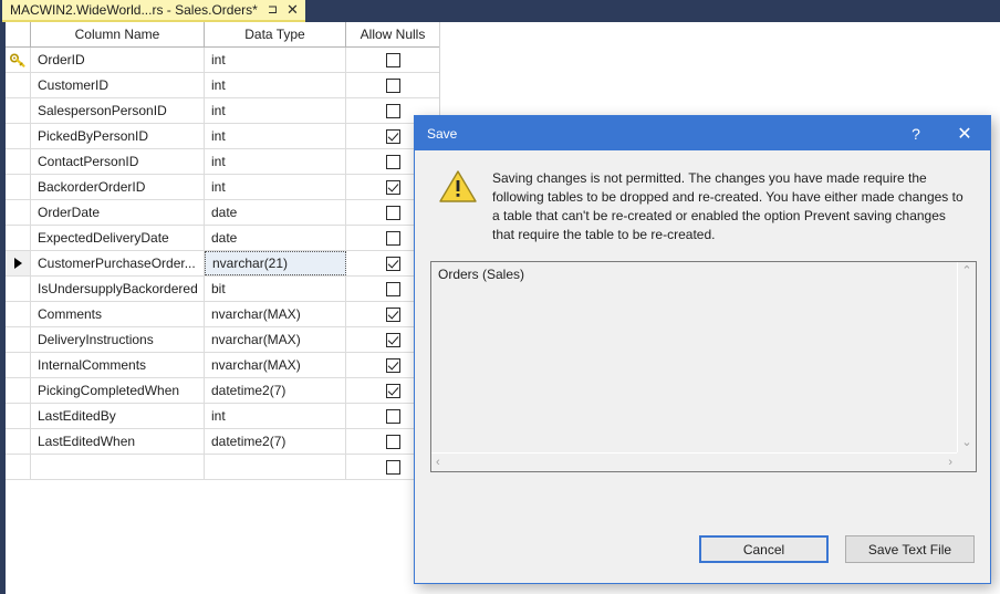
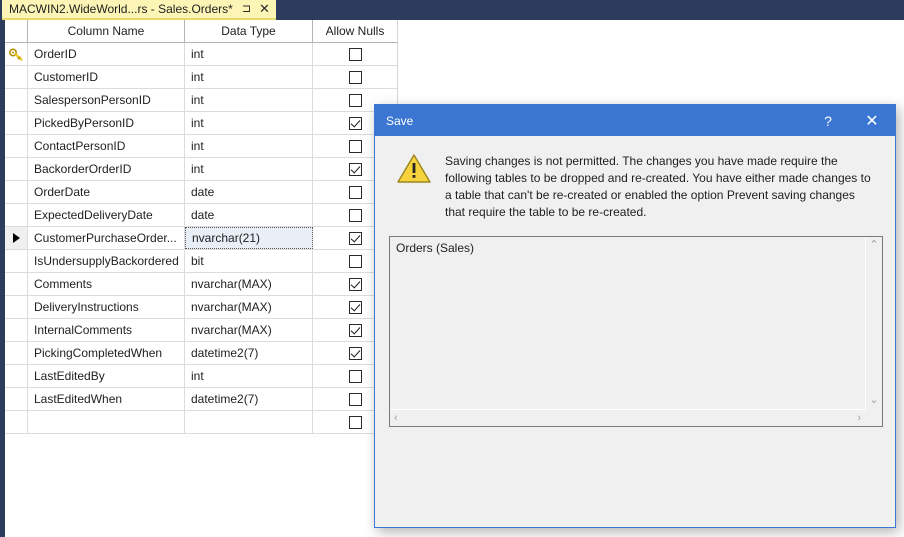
  MACWIN2.WideWorld...rs - Sales.Orders*
  ⊐
  ✕
  Column Name
  Data Type
  Allow Nulls
  OrderID
  int
  CustomerID
  int
  SalespersonPersonID
  int
  PickedByPersonID
  int
  ContactPersonID
  int
  BackorderOrderID
  int
  OrderDate
  date
  ExpectedDeliveryDate
  date
  CustomerPurchaseOrder...
  nvarchar(21)
  IsUndersupplyBackordered
  bit
  Comments
  nvarchar(MAX)
  DeliveryInstructions
  nvarchar(MAX)
  InternalComments
  nvarchar(MAX)
  PickingCompletedWhen
  datetime2(7)
  LastEditedBy
  int
  LastEditedWhen
  datetime2(7)
  Save
  ?
  ✕
  Saving changes is not permitted. The changes you have made require the following tables to be dropped and re-created. You have either made changes to a table that can't be re-created or enabled the option Prevent saving changes that require the table to be re-created.
  Orders (Sales)
  ⌃
  ⌄
  ‹
  ›
- Cancel
- Save Text File
